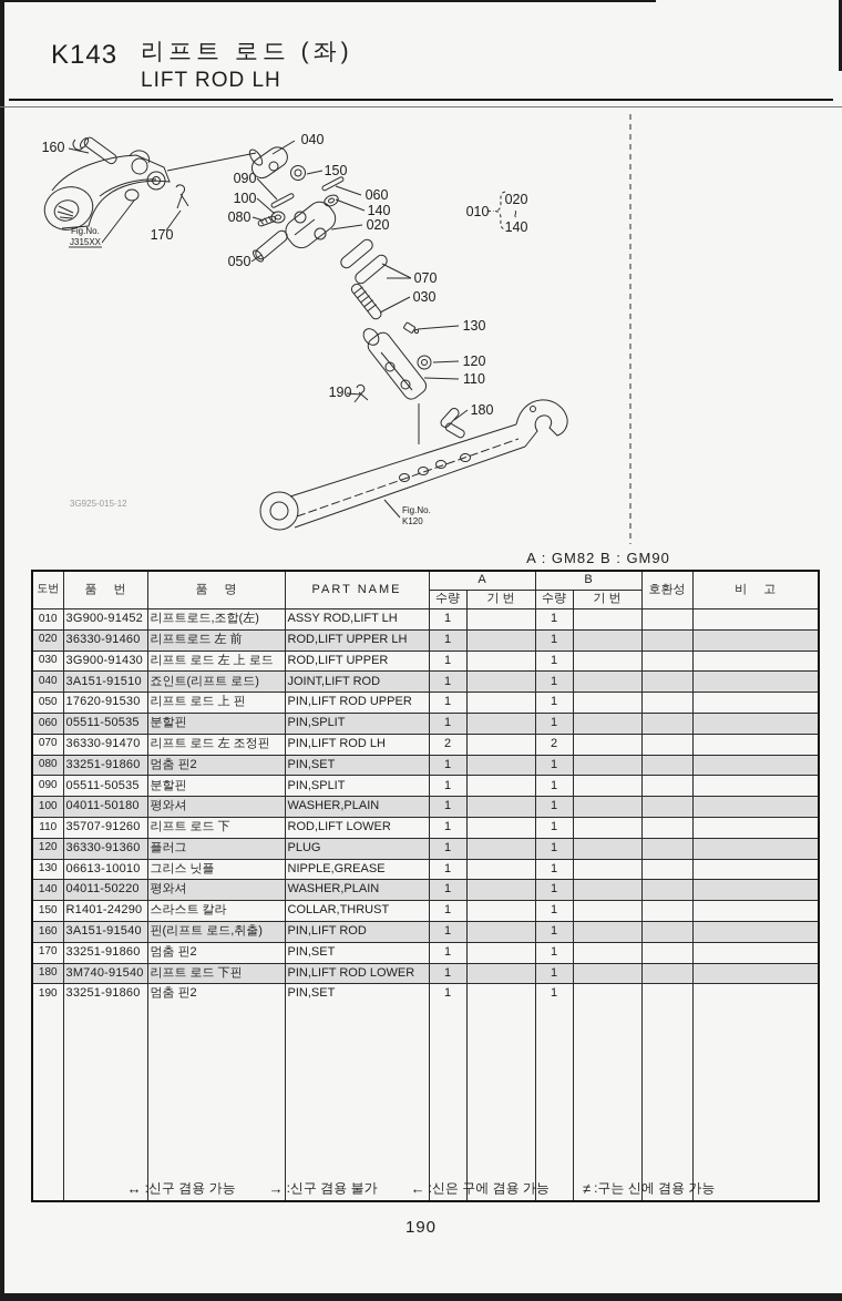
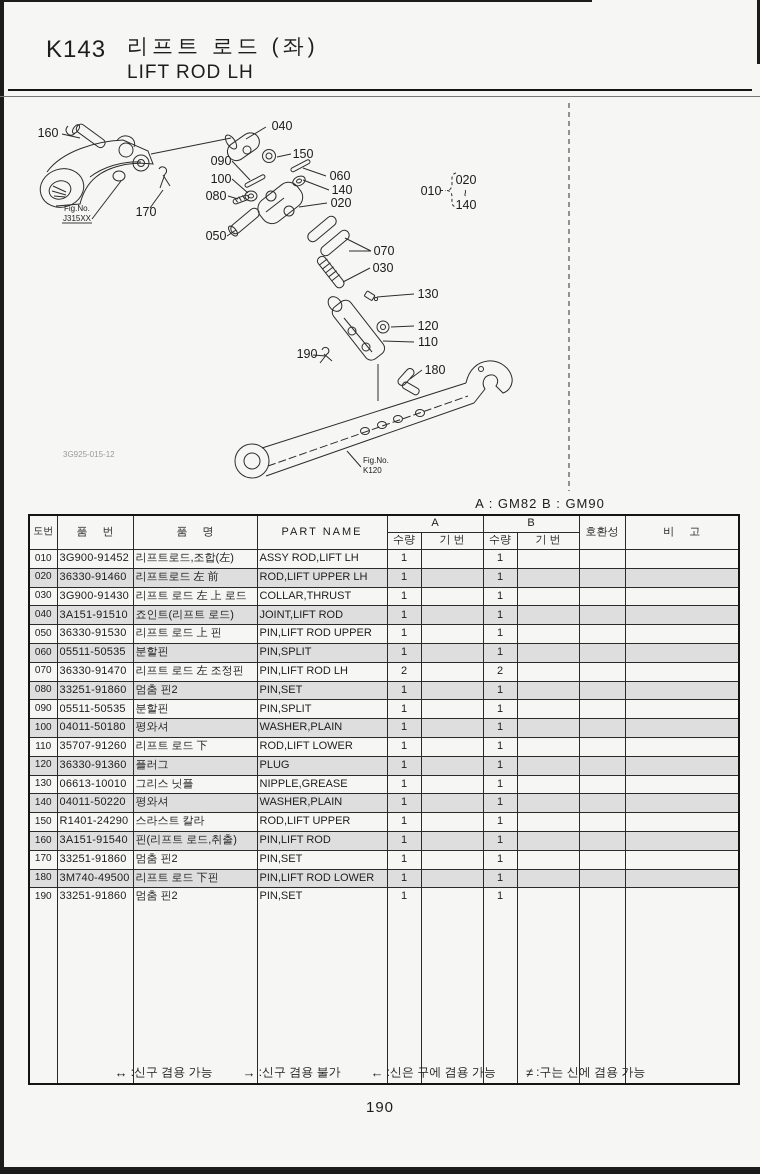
  K143
  리프트 로드 (좌)
  LIFT ROD LH
  010
  020
  140
  Fig.No.
  J315XX
  Fig.No.
  K120
  3G925-015-12
  160
  040
  150
  090
  100
  080
  060
  140
  020
  170
  050
  070
  030
  130
  120
  110
  190
  180
  A : GM82 B : GM90
  도번	품 번	품 명	PART NAME	A	B	호환성	비 고
  수량	기 번	수량	기 번
  010	3G900-91452	리프트로드,조합(左)	ASSY ROD,LIFT LH	1		1
  020	36330-91460	리프트로드 左 前	ROD,LIFT UPPER LH	1		1
- 030	3G900-91430	리프트 로드 左 上 로드	ROD,LIFT UPPER	1		1
+ 030	3G900-91430	리프트 로드 左 上 로드	COLLAR,THRUST	1		1
  040	3A151-91510	죠인트(리프트 로드)	JOINT,LIFT ROD	1		1
- 050	17620-91530	리프트 로드 上 핀	PIN,LIFT ROD UPPER	1		1
+ 050	36330-91530	리프트 로드 上 핀	PIN,LIFT ROD UPPER	1		1
  060	05511-50535	분할핀	PIN,SPLIT	1		1
  070	36330-91470	리프트 로드 左 조정핀	PIN,LIFT ROD LH	2		2
  080	33251-91860	멈춤 핀2	PIN,SET	1		1
  090	05511-50535	분할핀	PIN,SPLIT	1		1
  100	04011-50180	평와셔	WASHER,PLAIN	1		1
  110	35707-91260	리프트 로드 下	ROD,LIFT LOWER	1		1
  120	36330-91360	플러그	PLUG	1		1
  130	06613-10010	그리스 닛플	NIPPLE,GREASE	1		1
  140	04011-50220	평와셔	WASHER,PLAIN	1		1
- 150	R1401-24290	스라스트 칼라	COLLAR,THRUST	1		1
+ 150	R1401-24290	스라스트 칼라	ROD,LIFT UPPER	1		1
  160	3A151-91540	핀(리프트 로드,취출)	PIN,LIFT ROD	1		1
  170	33251-91860	멈춤 핀2	PIN,SET	1		1
- 180	3M740-91540	리프트 로드 下핀	PIN,LIFT ROD LOWER	1		1
+ 180	3M740-49500	리프트 로드 下핀	PIN,LIFT ROD LOWER	1		1
  190	33251-91860	멈춤 핀2	PIN,SET	1		1
  ↔
  :신구 겸용 가능
  →
  :신구 겸용 불가
  ←
  :신은 구에 겸용 가능
  ≠
  :구는 신에 겸용 가능
  190
